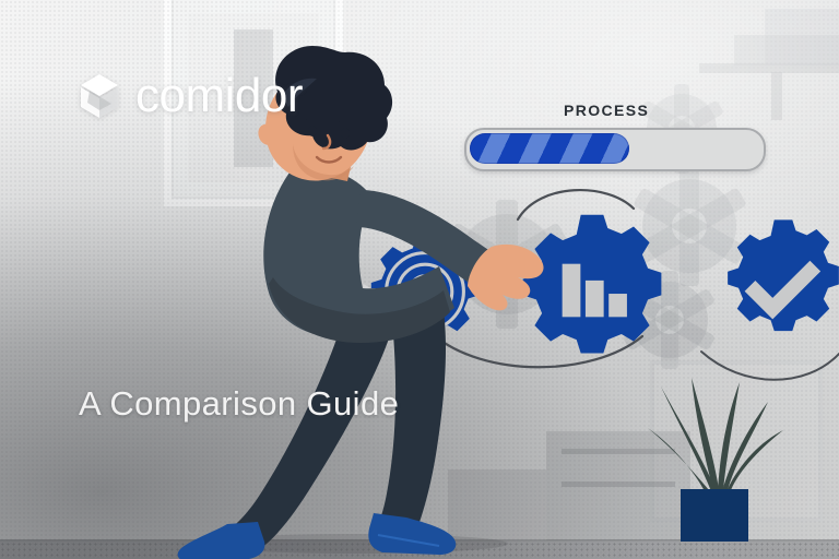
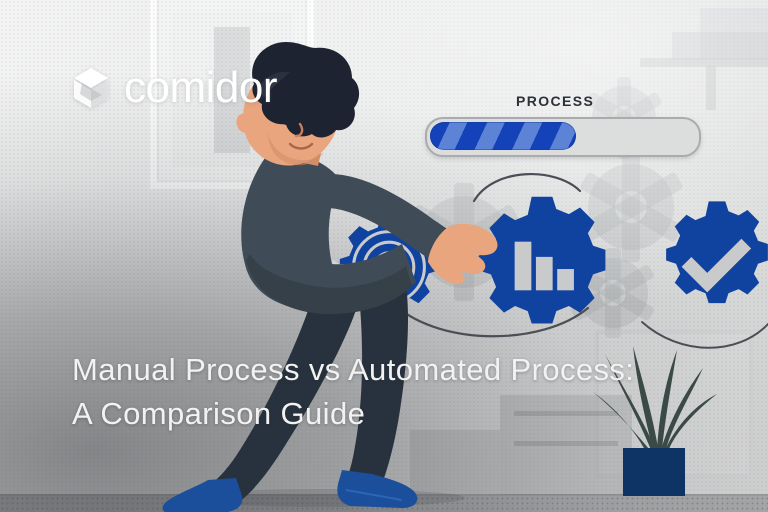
  PROCESS
  comidor
+ Manual Process vs Automated Process:
  A Comparison Guide
